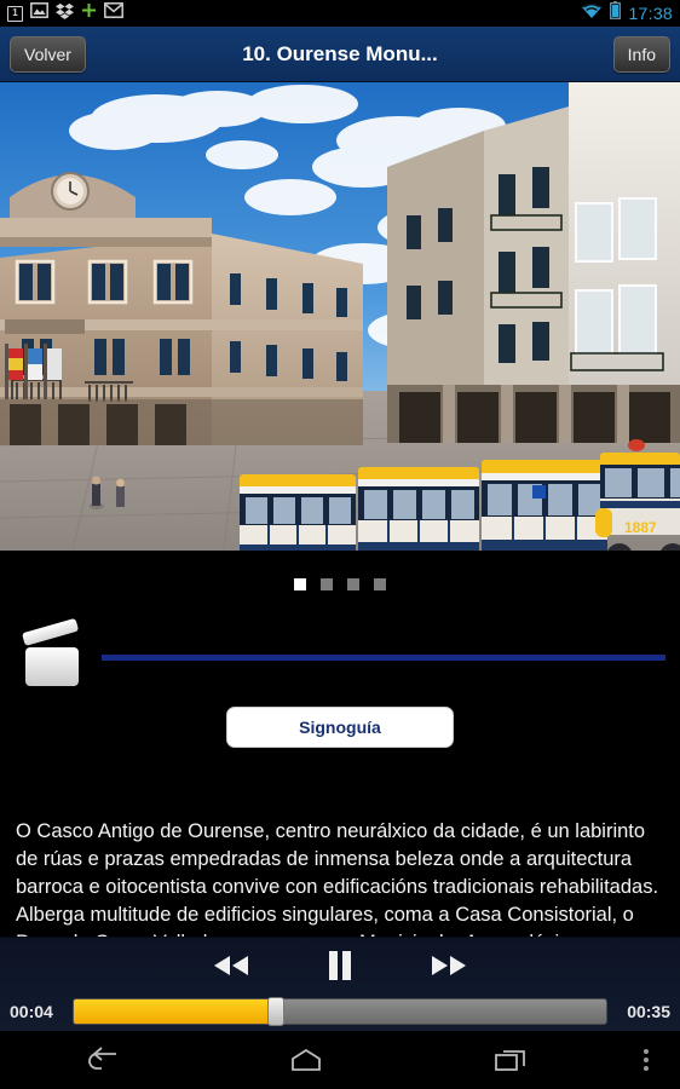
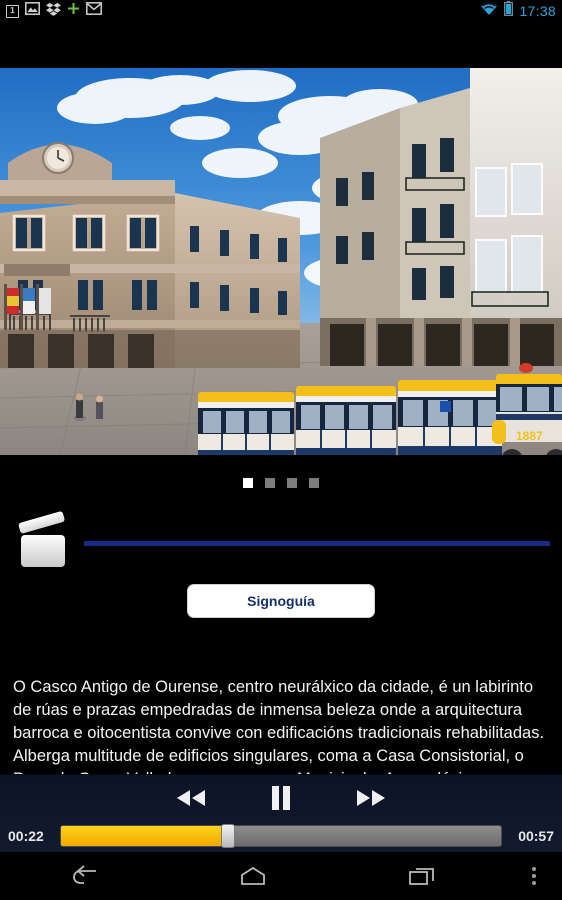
  1
  17:38
- Volver
- 10. Ourense Monu...
- Info
  1887
  Signoguía
  O Casco Antigo de Ourense, centro neurálxico da cidade, é un labirinto de rúas e prazas empedradas de inmensa beleza onde a arquitectura barroca e oitocentista convive con edificacións tradicionais rehabilitadas. Alberga multitude de edificios singulares, coma a Casa Consistorial, o
- 00:04
+ 00:22
- 00:35
+ 00:57
